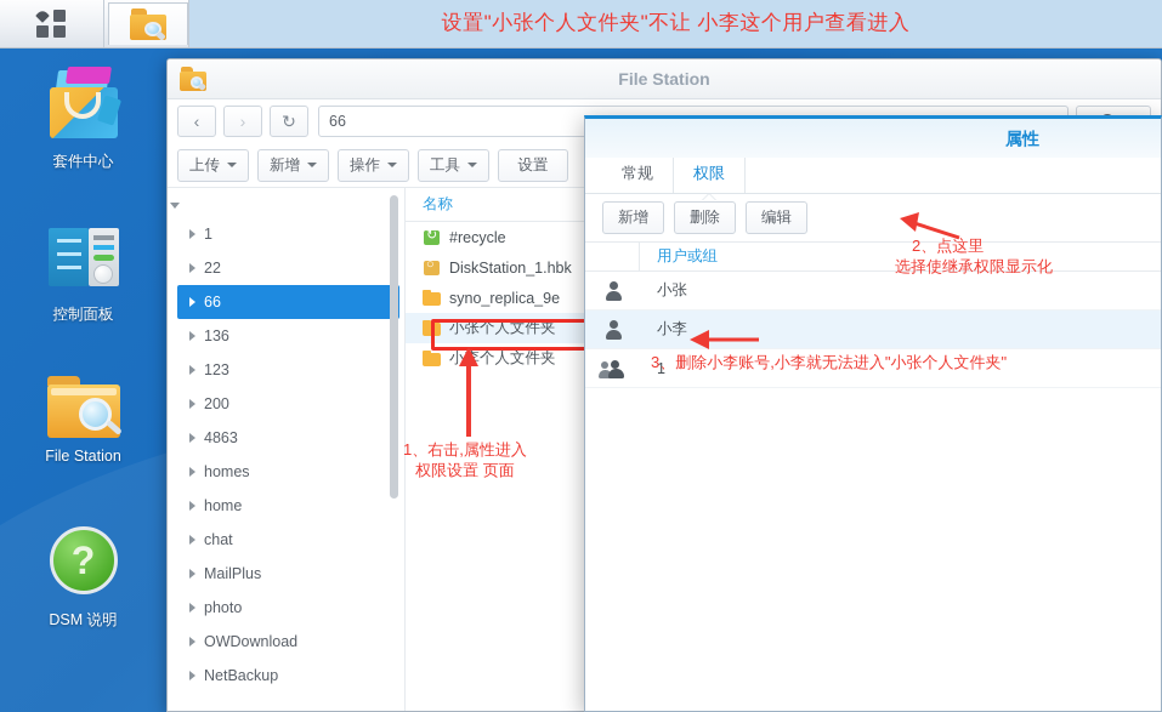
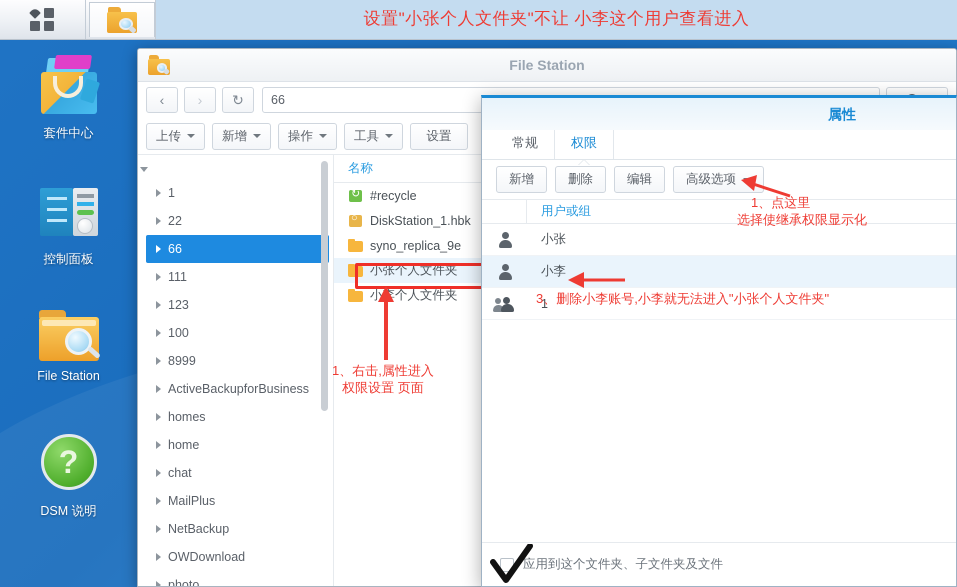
  设置"小张个人文件夹"不让 小李这个用户查看进入
  套件中心
  控制面板
  File Station
  ?
  DSM 说明
  File Station
  ‹
  ›
  ↻
  66
  上传
  新增
  操作
  工具
  设置
  1
  22
  66
- 136
+ 111
  123
- 200
+ 100
- 4863
+ 8999
+ ActiveBackupforBusiness
  homes
  home
  chat
  MailPlus
- photo
+ NetBackup
  OWDownload
- NetBackup
+ photo
  名称
  #recycle
  DiskStation_1.hbk
  syno_replica_9e
  小张个人文件夹
  小个人文件夹
  属性
  常规
  权限
  新增
  删除
  编辑
+ 高级选项
  用户或组
  小张
  小李
  1
+ 应用到这个文件夹、子文件夹及文件
  1、右击,属性进入
  权限设置 页面
- 2、点这里
+ 1、点这里
  选择使继承权限显示化
  3、删除小李账号,小李就无法进入"小张个人文件夹"
